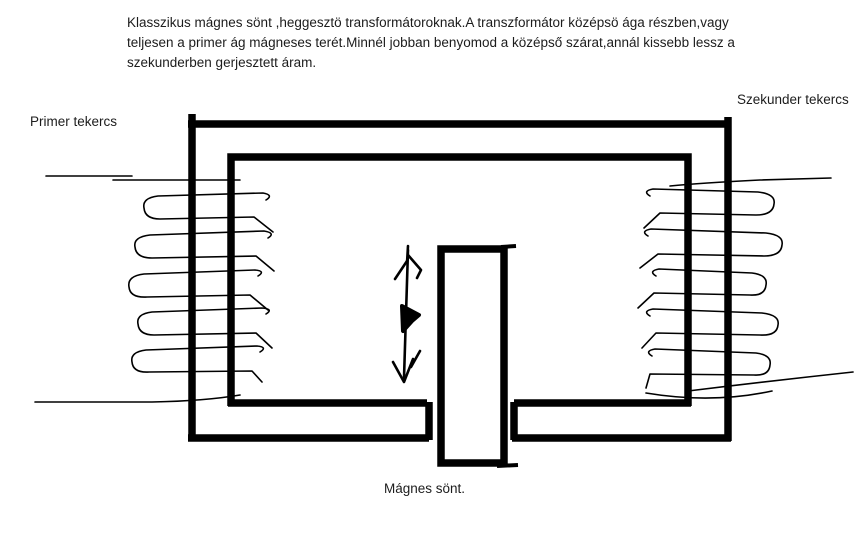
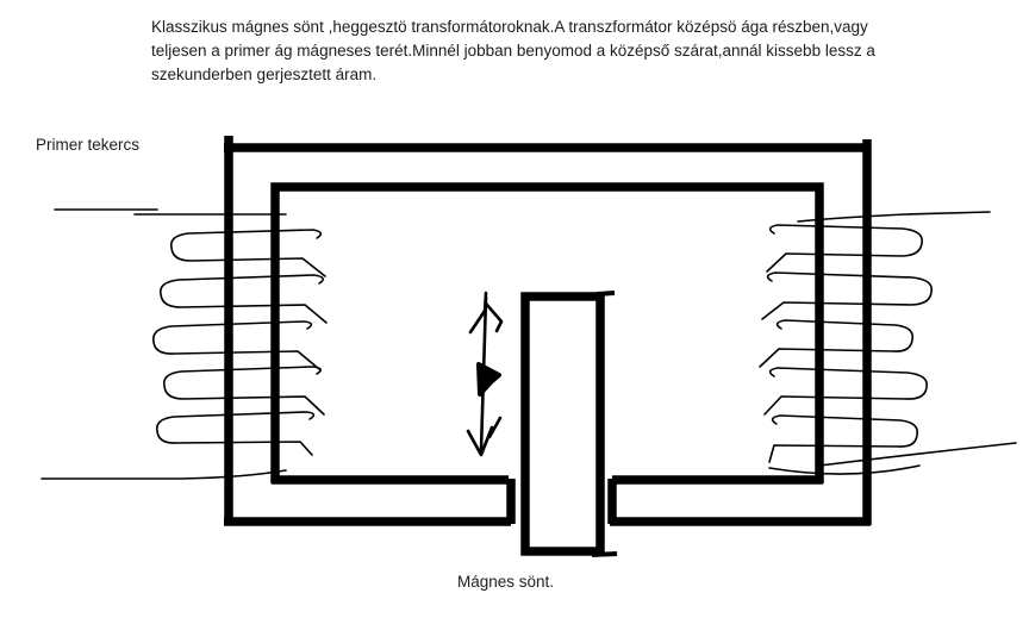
  Klasszikus mágnes sönt ,heggesztö transformátoroknak.A transzformátor középsö ága részben,vagy
  teljesen a primer ág mágneses terét.Minnél jobban benyomod a középső szárat,annál kissebb lessz a
  szekunderben gerjesztett áram.
  Primer tekercs
- Szekunder tekercs
  Mágnes sönt.
